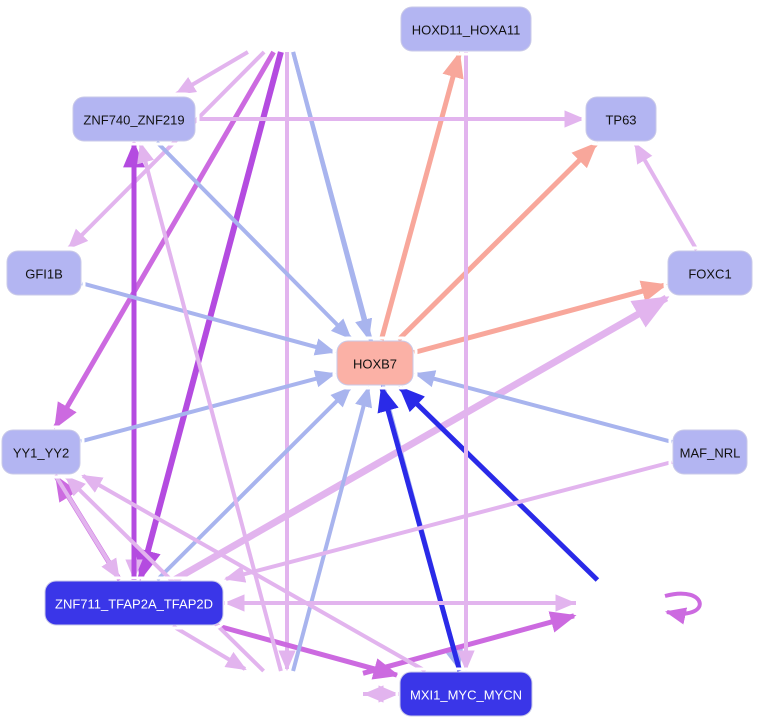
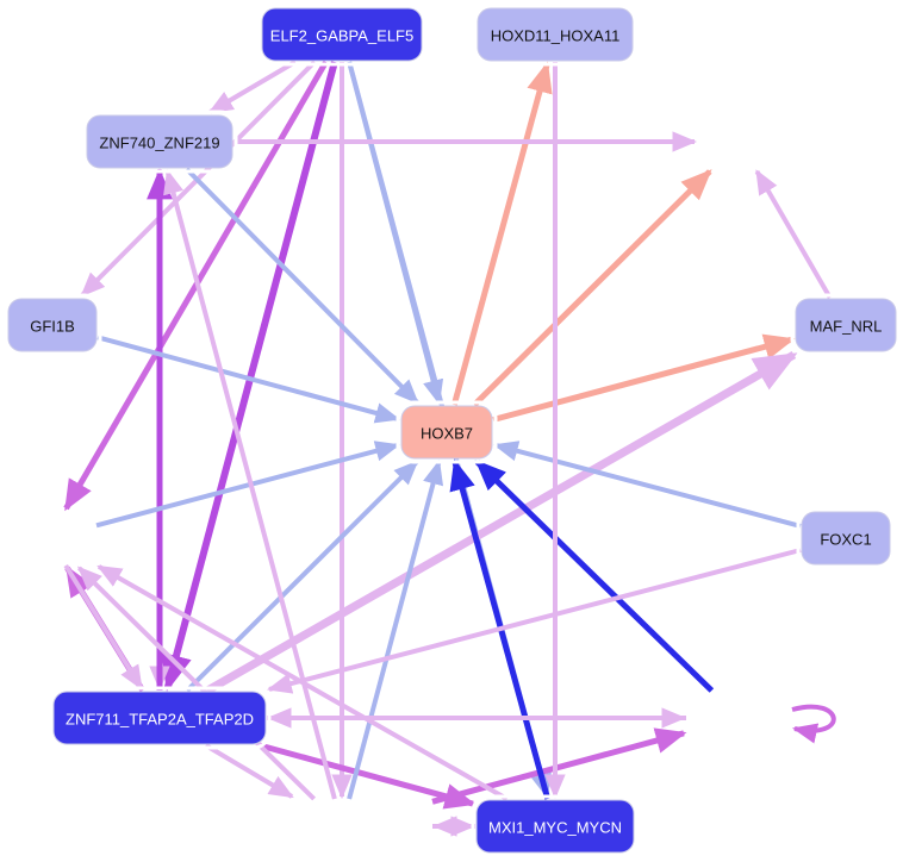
+ ELF2_GABPA_ELF5
  HOXD11_HOXA11
  ZNF740_ZNF219
- TP63
  GFI1B
- FOXC1
+ MAF_NRL
  HOXB7
- YY1_YY2
- MAF_NRL
+ FOXC1
  ZNF711_TFAP2A_TFAP2D
  MXI1_MYC_MYCN
